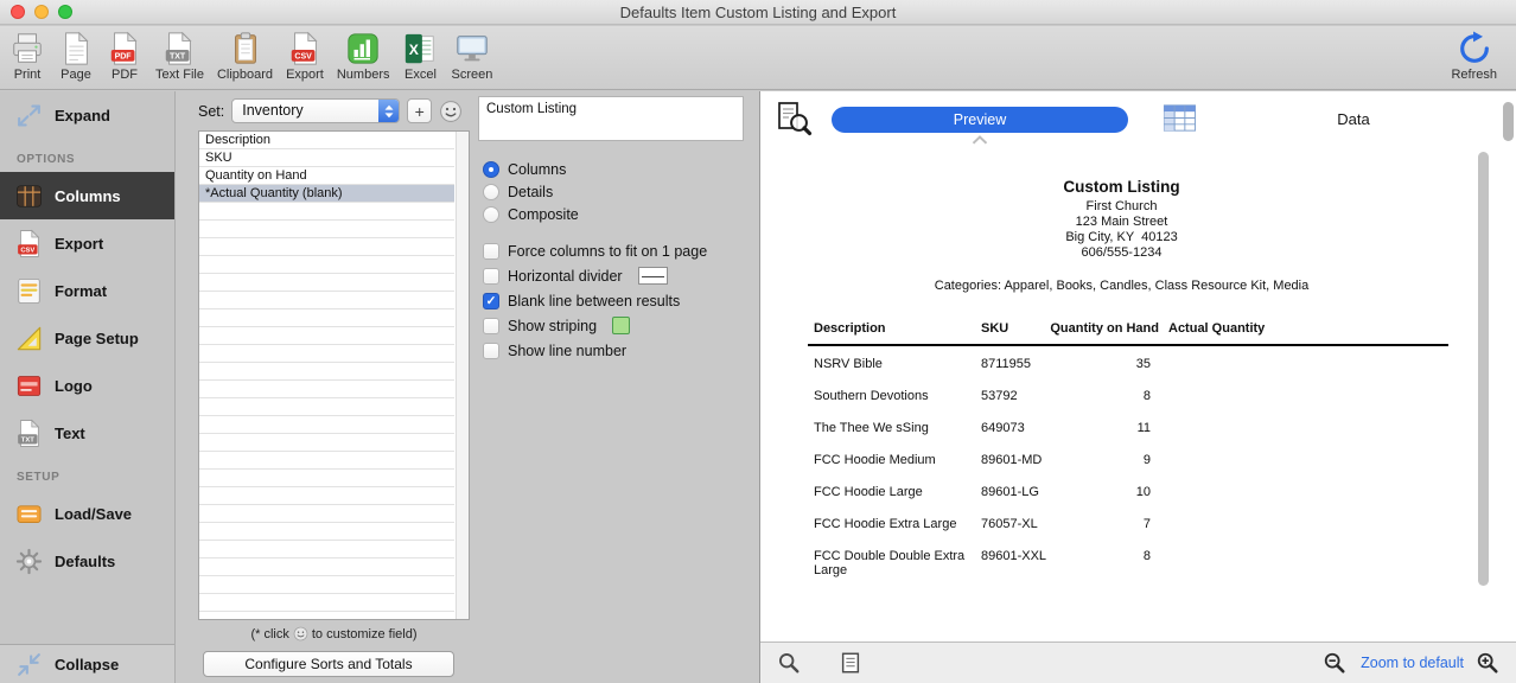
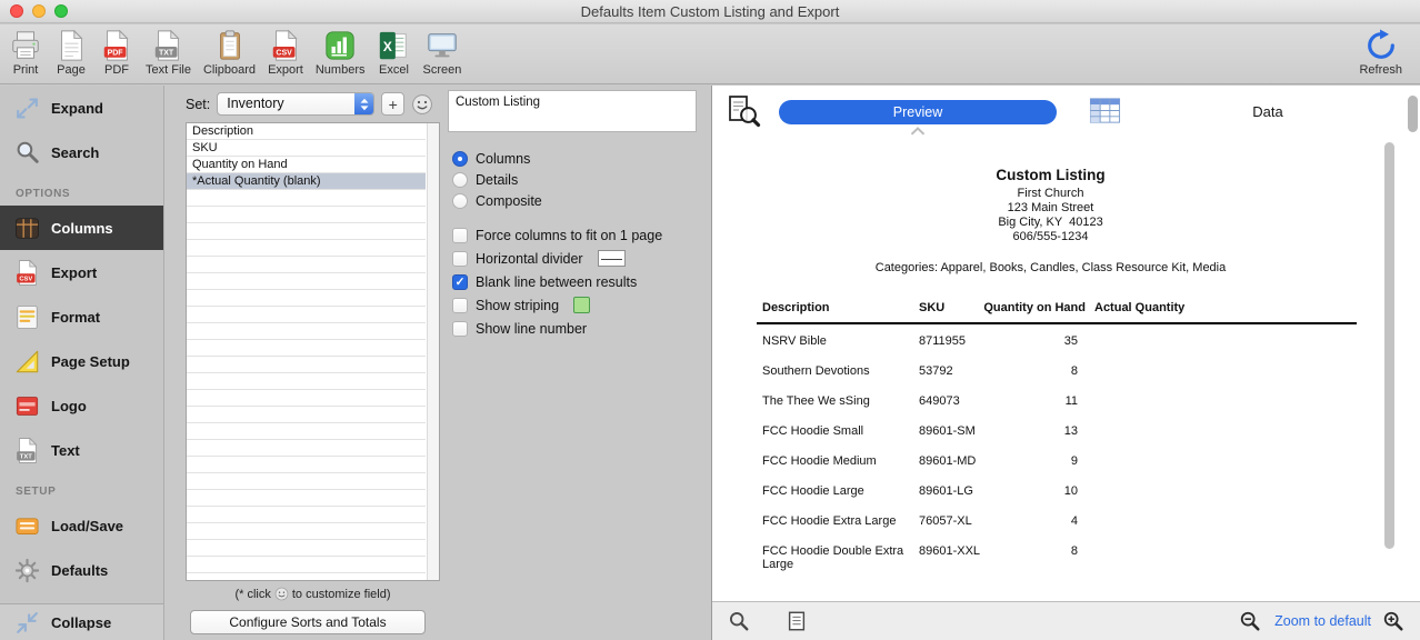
  Defaults Item Custom Listing and Export
  Print
  Page
  PDF
  Text File
  Clipboard
  Export
  Numbers
  X
  Excel
  Screen
  Refresh
  Expand
+ Search
  OPTIONS
  Columns
  Export
  Format
  Page Setup
  Logo
  Text
  SETUP
  Load/Save
  Defaults
  Collapse
  Set:
  Inventory
  +
  Description
  SKU
  Quantity on Hand
  *Actual Quantity (blank)
  (* click
  to customize field)
  Configure Sorts and Totals
  Custom Listing
  Columns
  Details
  Composite
  Force columns to fit on 1 page
  Horizontal divider
  ✓
  Blank line between results
  Show striping
  Show line number
  Preview
  Data
  Custom Listing
  First Church
  123 Main Street
  Big City, KY 40123
  606/555-1234
  Categories: Apparel, Books, Candles, Class Resource Kit, Media
  Description
  SKU
  Quantity on Hand
  Actual Quantity
  NSRV Bible
  8711955
  35
  Southern Devotions
  53792
  8
  The Thee We sSing
  649073
  11
+ FCC Hoodie Small
+ 89601-SM
+ 13
  FCC Hoodie Medium
  89601-MD
  9
  FCC Hoodie Large
  89601-LG
  10
  FCC Hoodie Extra Large
  76057-XL
- 7
+ 4
- FCC Double Double Extra Large
+ FCC Hoodie Double Extra Large
  89601-XXL
  8
  Zoom to default
